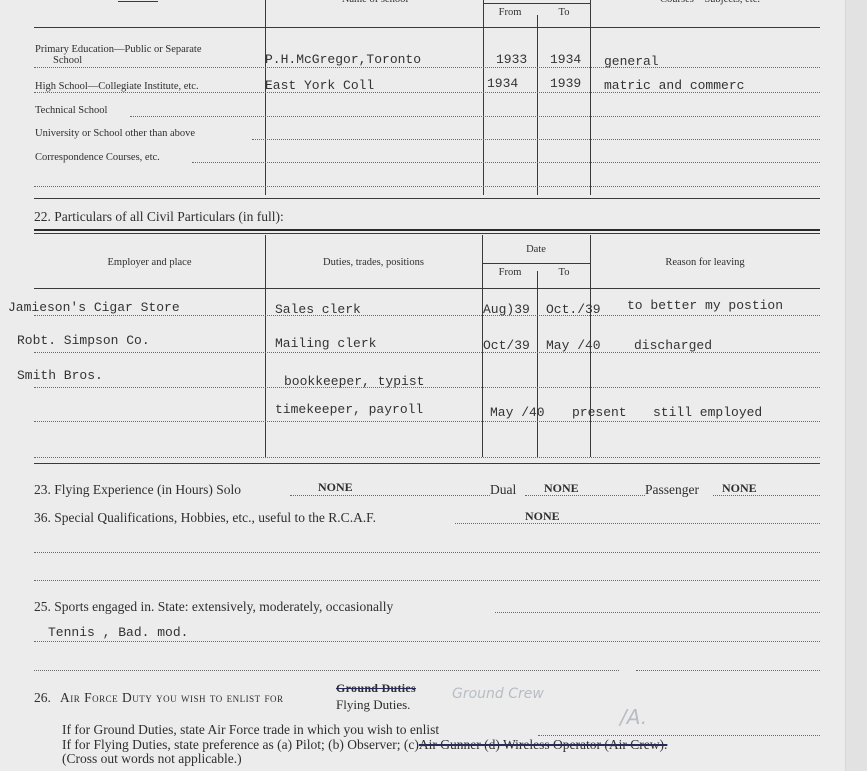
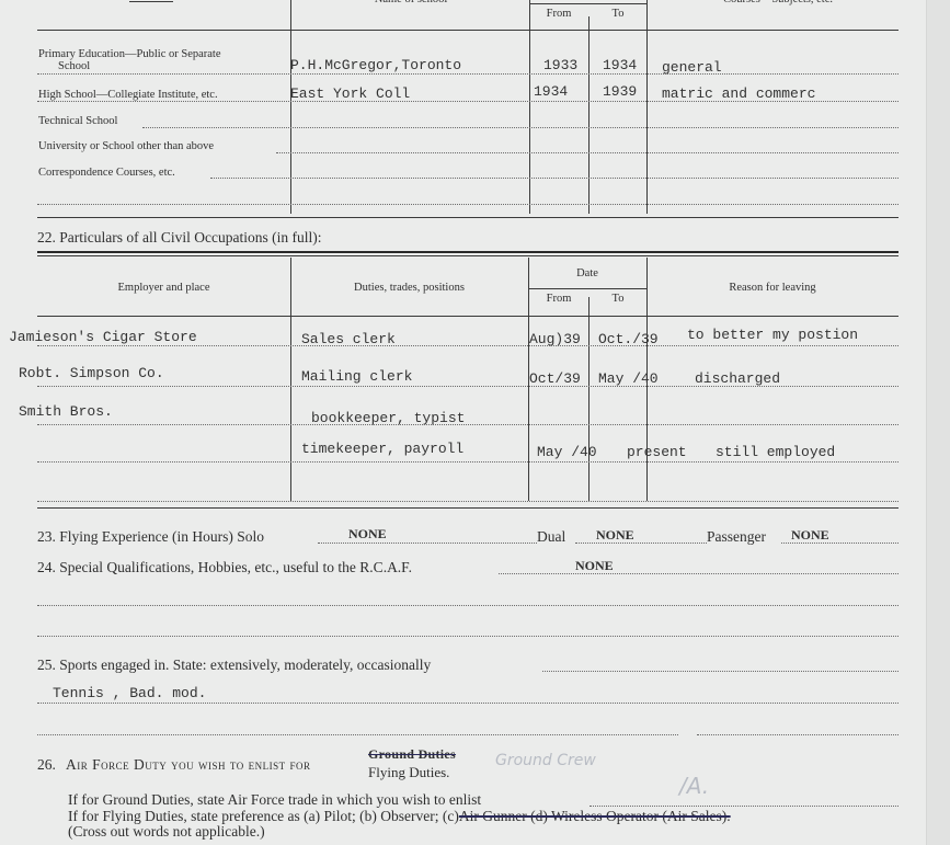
  From
  To
  Primary Education—Public or Separate
  School
  P.H.McGregor,Toronto
  1933
  1934
  general
  High School—Collegiate Institute, etc.
  East York Coll
  1934
  1939
  matric and commerc
  Technical School
  University or School other than above
  Correspondence Courses, etc.
- 22. Particulars of all Civil Particulars (in full):
+ 22. Particulars of all Civil Occupations (in full):
  Employer and place
  Duties, trades, positions
  Date
  From
  To
  Reason for leaving
  Jamieson's Cigar Store
  Sales clerk
  Aug)39
  Oct./39
  to better my postion
  Robt. Simpson Co.
  Mailing clerk
  Oct/39
  May /40
  discharged
  Smith Bros.
  bookkeeper, typist
  timekeeper, payroll
  May /40
  present
  still employed
  23. Flying Experience (in Hours) Solo
  NONE
  Dual
  NONE
  Passenger
  NONE
- 36. Special Qualifications, Hobbies, etc., useful to the R.C.A.F.
+ 24. Special Qualifications, Hobbies, etc., useful to the R.C.A.F.
  NONE
  25. Sports engaged in. State: extensively, moderately, occasionally
  Tennis , Bad. mod.
  26.
  Air Force Duty you wish to enlist for
  Ground Duties
  Flying Duties.
  Ground Crew
  /A.
  If for Ground Duties, state Air Force trade in which you wish to enlist
- If for Flying Duties, state preference as (a) Pilot; (b) Observer; (c)Air Gunner (d) Wireless Operator (Air Crew).
+ If for Flying Duties, state preference as (a) Pilot; (b) Observer; (c)Air Gunner (d) Wireless Operator (Air Sales).
  (Cross out words not applicable.)
